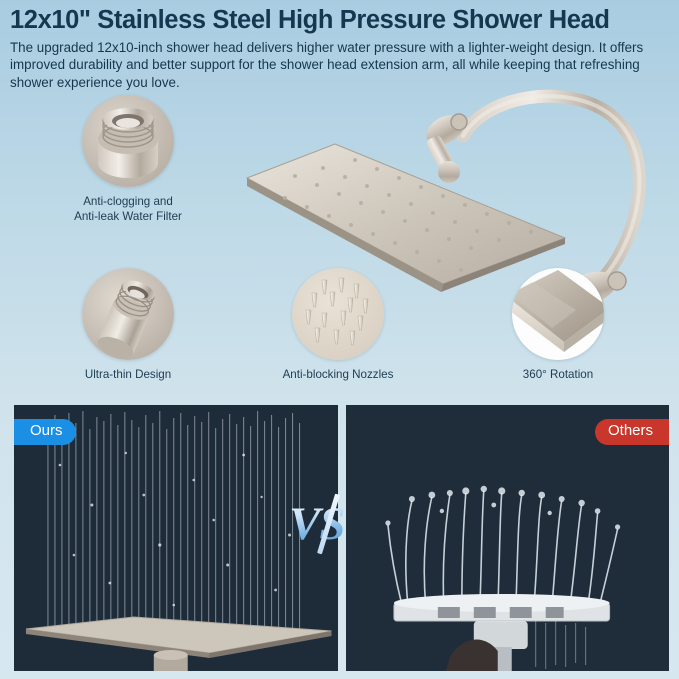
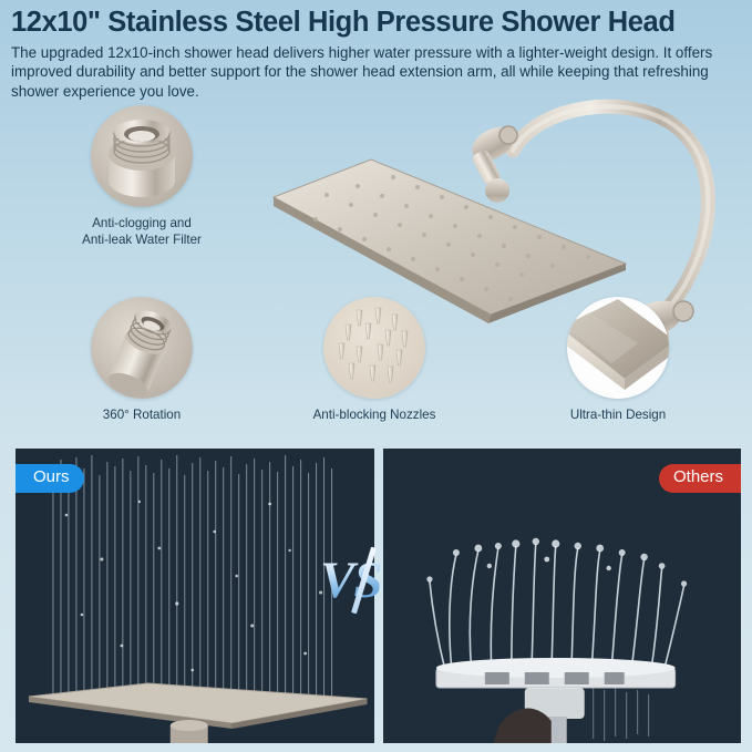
  12x10" Stainless Steel High Pressure Shower Head
  The upgraded 12x10-inch shower head delivers higher water pressure with a lighter-weight design. It offers improved durability and better support for the shower head extension arm, all while keeping that refreshing shower experience you love.
  Anti-clogging and
  Anti-leak Water Filter
- Ultra-thin Design
+ 360° Rotation
  Anti-blocking Nozzles
- 360° Rotation
+ Ultra-thin Design
  Ours
  Others
  VS
